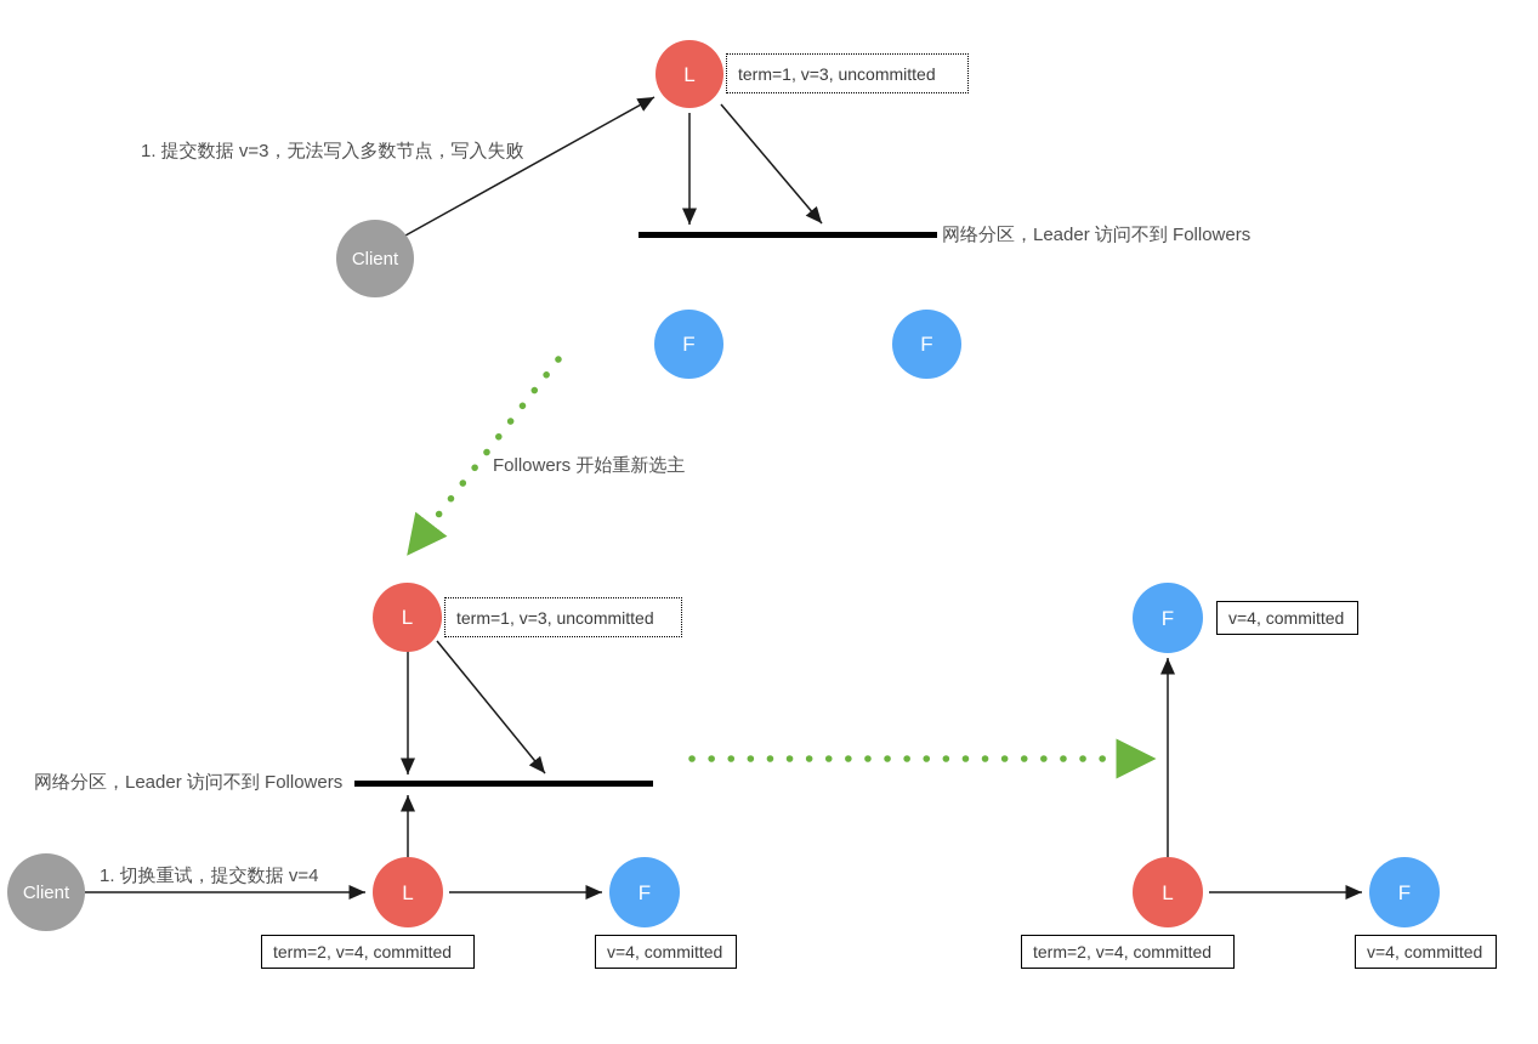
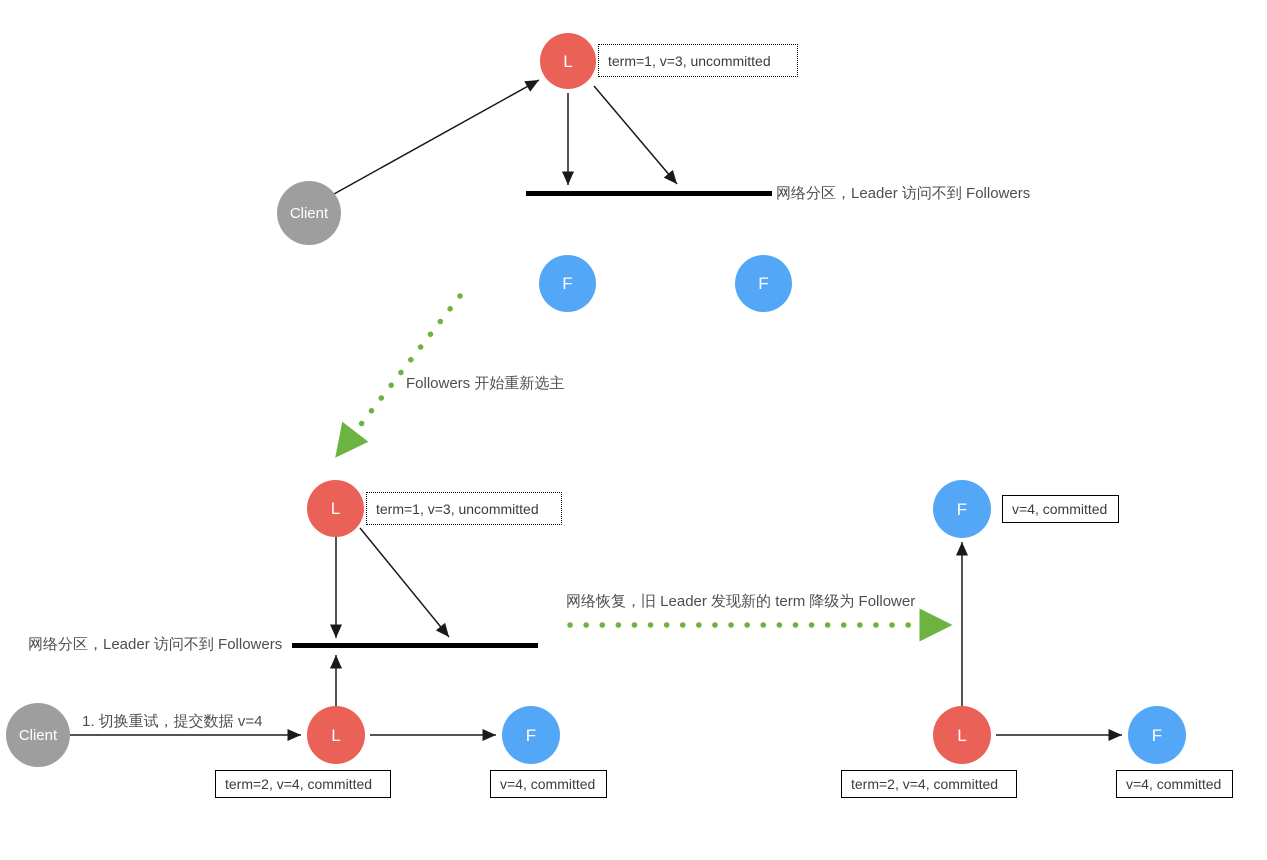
  L
  term=1, v=3, uncommitted
  Client
- 1. 提交数据 v=3，无法写入多数节点，写入失败
  网络分区，Leader 访问不到 Followers
  F
  F
  Followers 开始重新选主
  L
  term=1, v=3, uncommitted
  网络分区，Leader 访问不到 Followers
  Client
  1. 切换重试，提交数据 v=4
  L
  term=2, v=4, committed
  F
  v=4, committed
+ 网络恢复，旧 Leader 发现新的 term 降级为 Follower
  F
  v=4, committed
  L
  term=2, v=4, committed
  F
  v=4, committed
